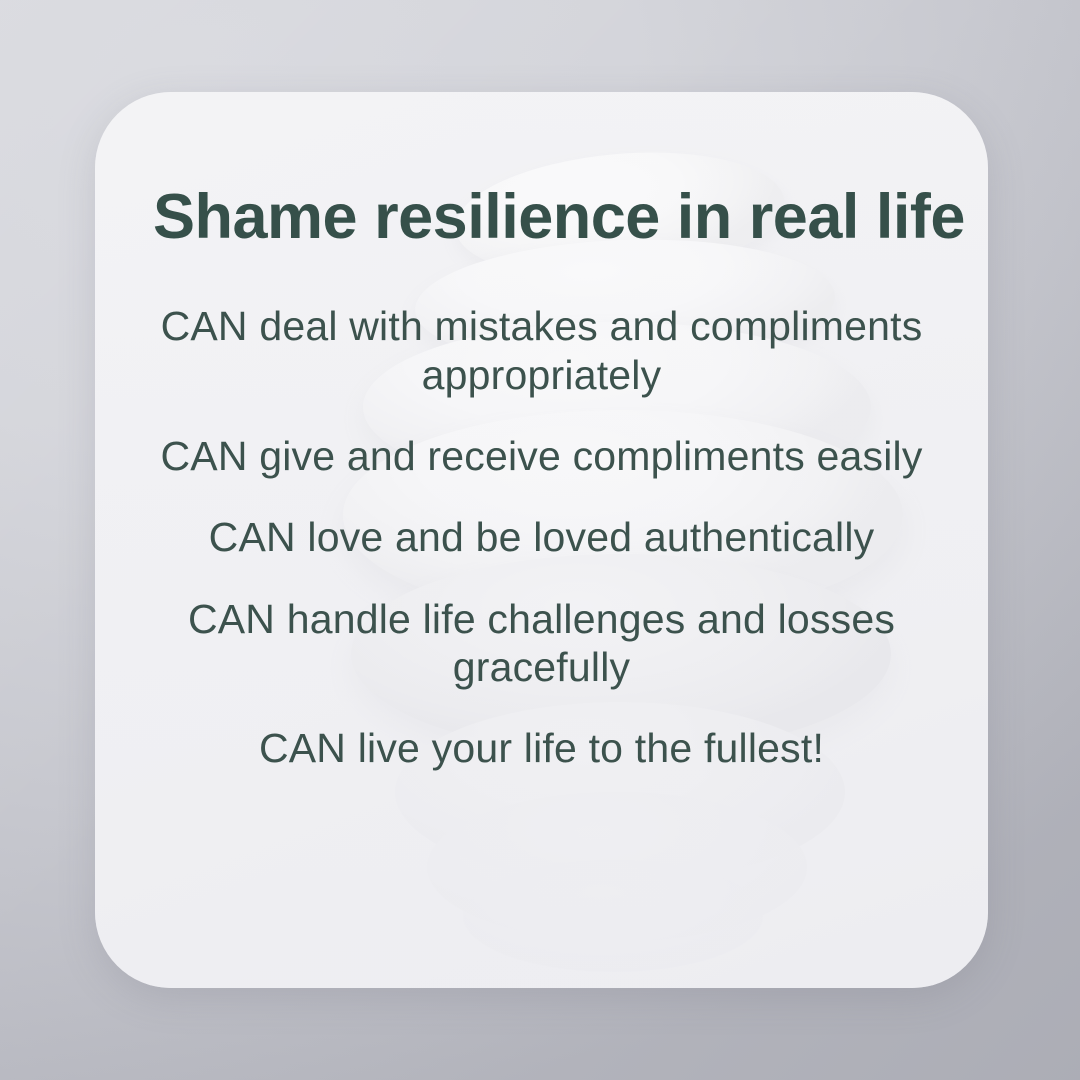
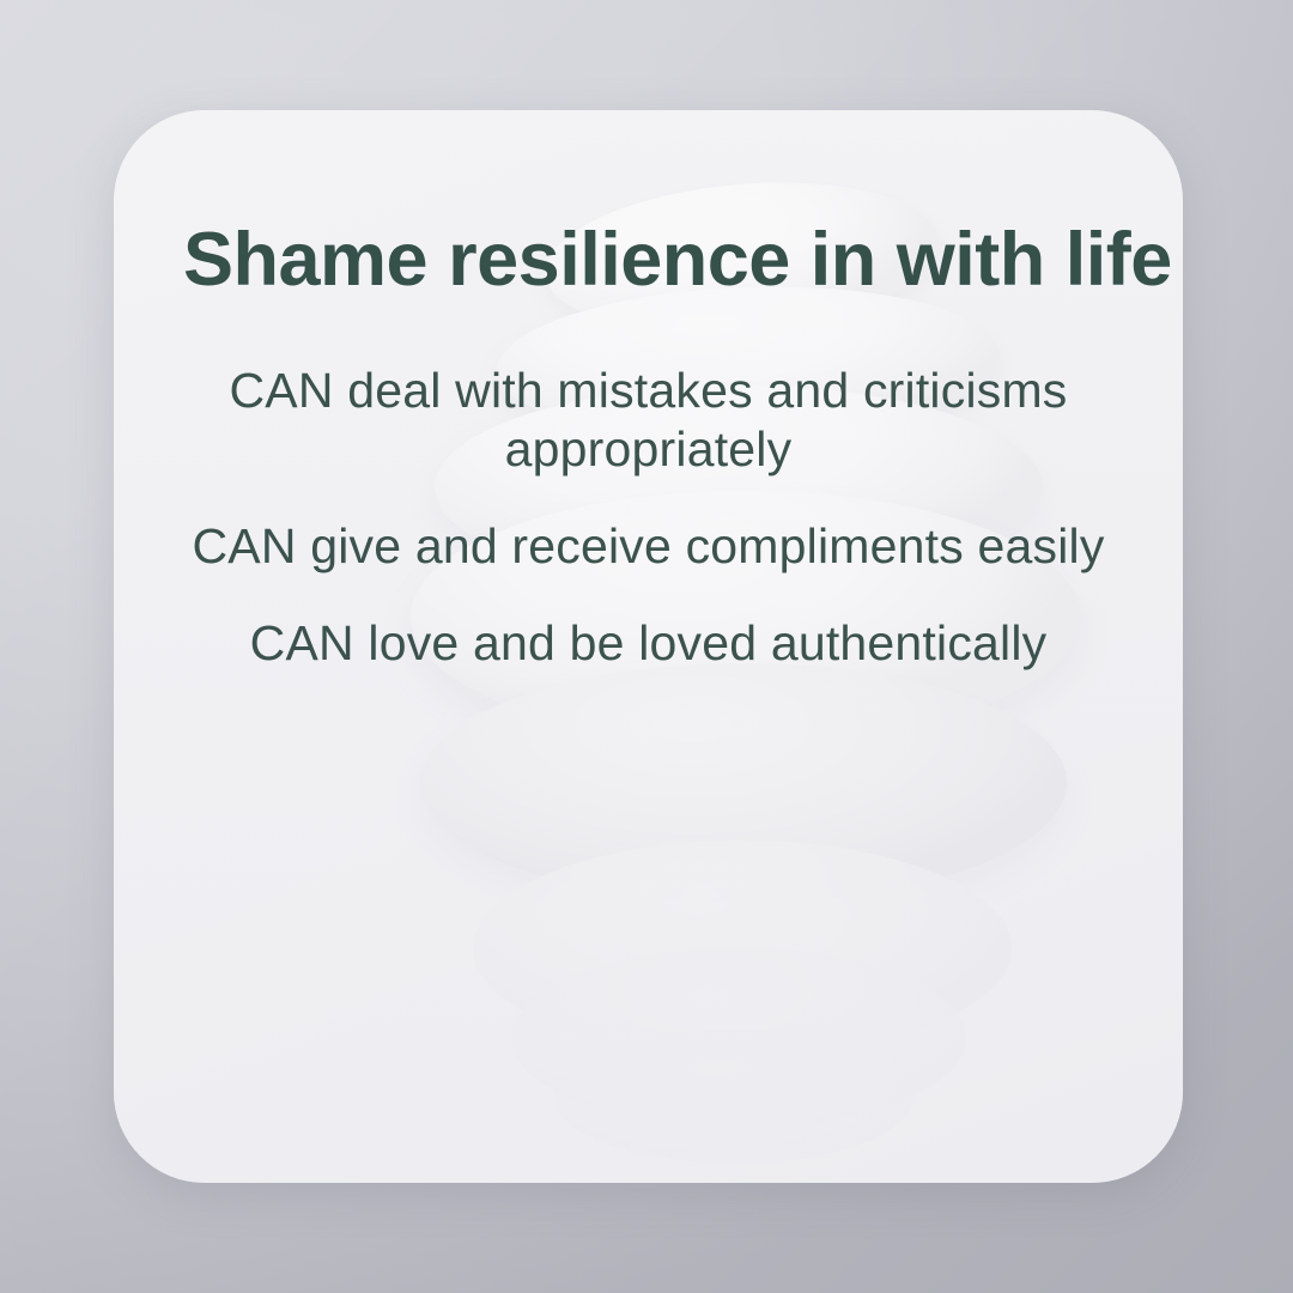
- Shame resilience in real life
+ Shame resilience in with life
- CAN deal with mistakes and compliments appropriately
+ CAN deal with mistakes and criticisms appropriately
  CAN give and receive compliments easily
  CAN love and be loved authentically
- CAN handle life challenges and losses gracefully
- CAN live your life to the fullest!
